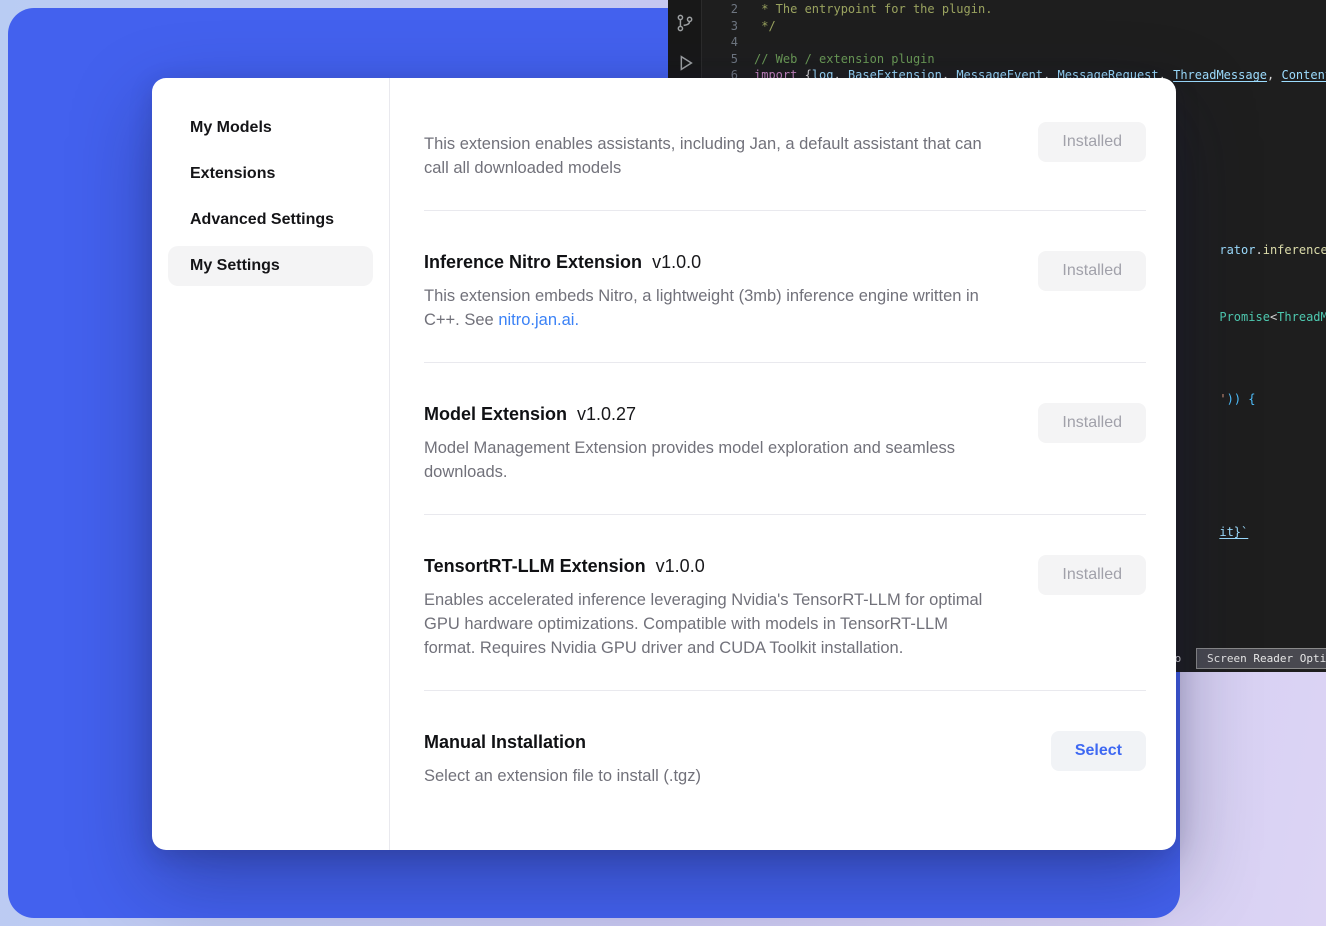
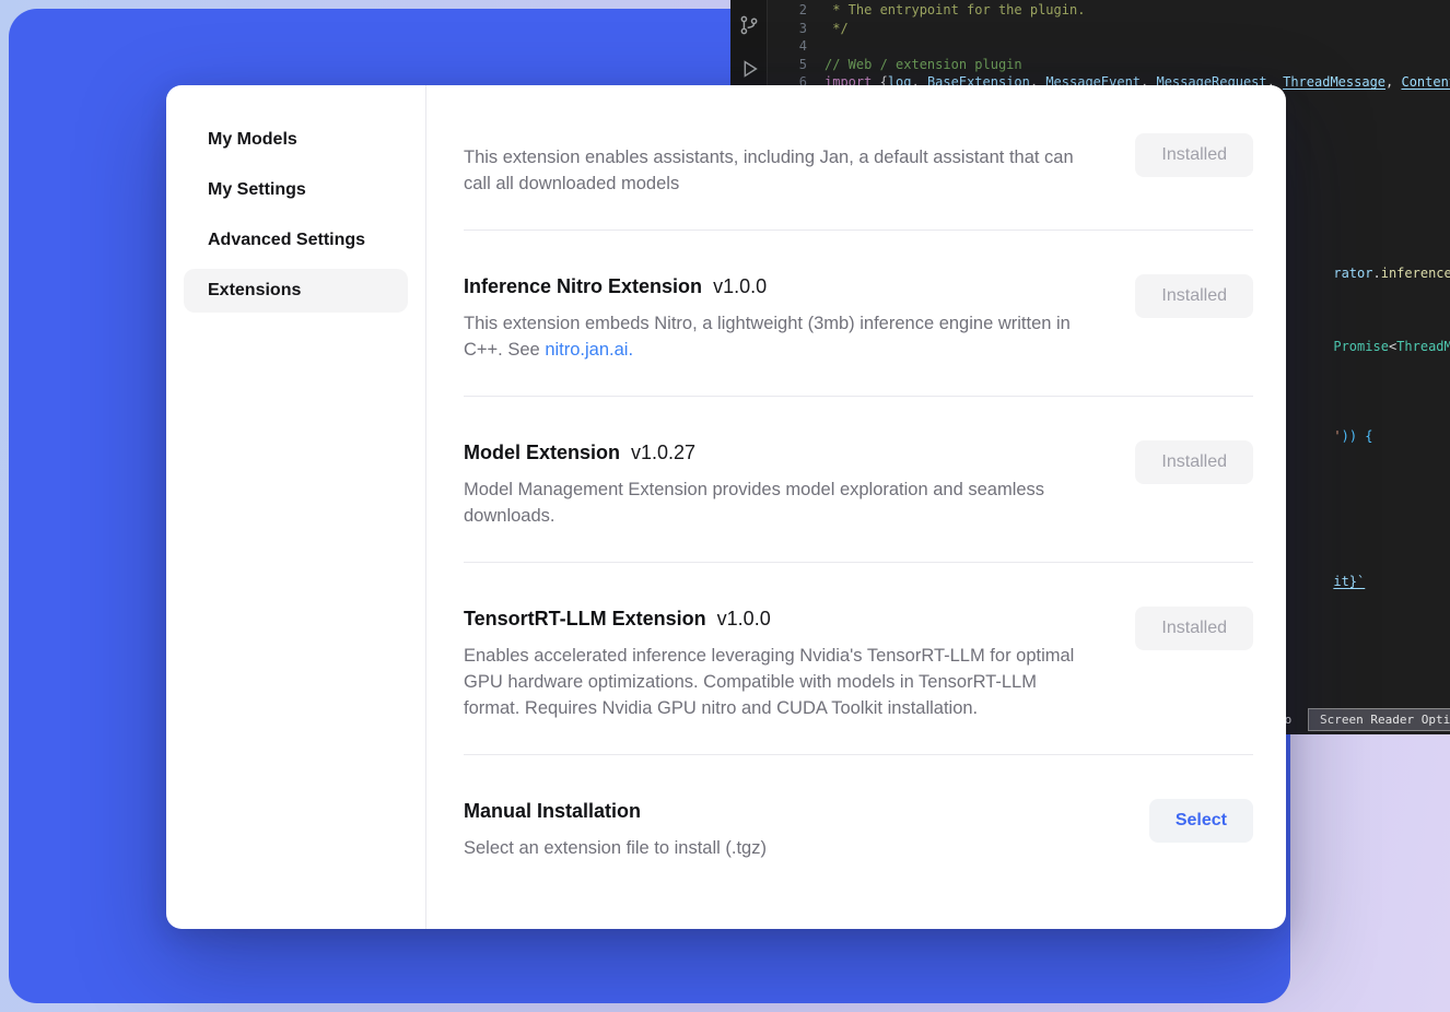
  2
  * The entrypoint for the plugin.
  3
  */
  4
  5
  // Web / extension plugin
  6
  import
  {
  log
  ,
  BaseExtension
  ,
  MessageEvent
  ,
  MessageRequest
  ,
  ThreadMessage
  ,
  rator.inference
  Promise<ThreadM
  ')) {
  it}`
  Screen Reader Opti
  My Models
- Extensions
+ My Settings
  Advanced Settings
- My Settings
+ Extensions
  This extension enables assistants, including Jan, a default assistant that can call all downloaded models
  Installed
  Inference Nitro Extension v1.0.0
  This extension embeds Nitro, a lightweight (3mb) inference engine written in C++. See nitro.jan.ai.
  Installed
  Model Extension v1.0.27
  Model Management Extension provides model exploration and seamless downloads.
  Installed
  TensortRT-LLM Extension v1.0.0
- Enables accelerated inference leveraging Nvidia's TensorRT-LLM for optimal GPU hardware optimizations. Compatible with models in TensorRT-LLM format. Requires Nvidia GPU driver and CUDA Toolkit installation.
+ Enables accelerated inference leveraging Nvidia's TensorRT-LLM for optimal GPU hardware optimizations. Compatible with models in TensorRT-LLM format. Requires Nvidia GPU nitro and CUDA Toolkit installation.
  Installed
  Manual Installation
  Select an extension file to install (.tgz)
  Select
